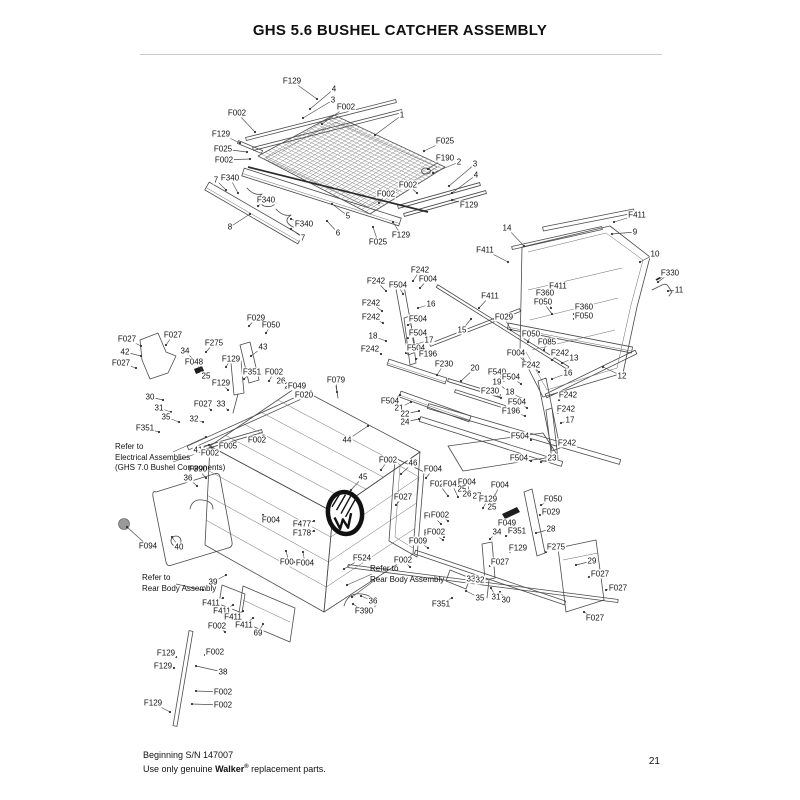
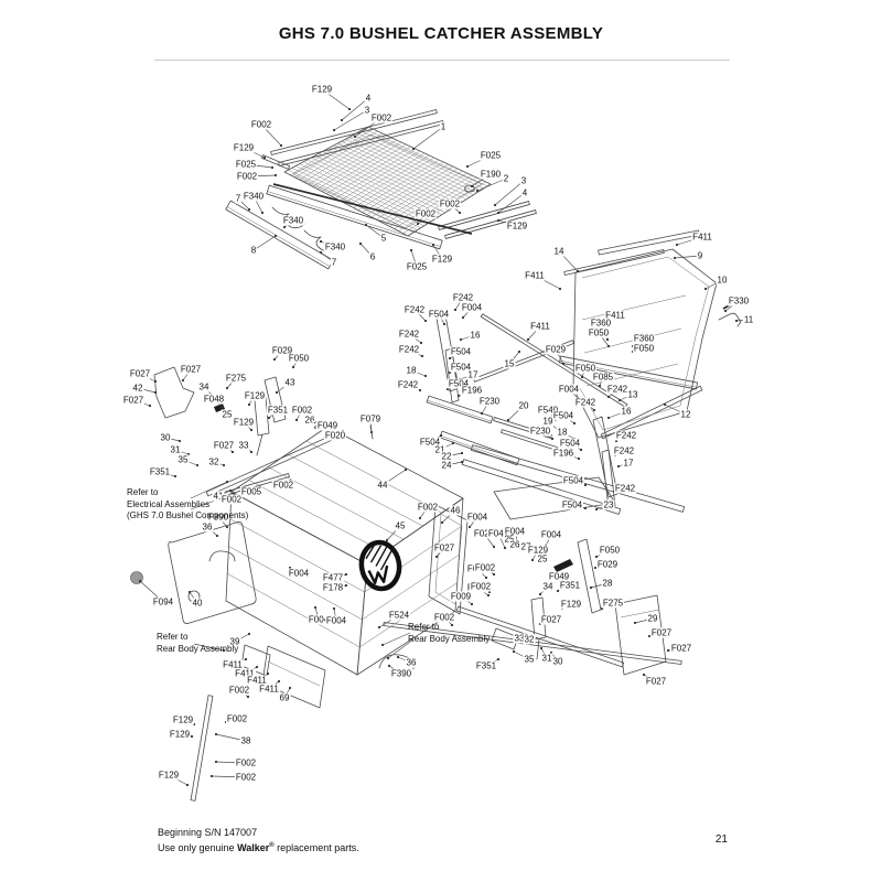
- GHS 5.6 BUSHEL CATCHER ASSEMBLY
+ GHS 7.0 BUSHEL CATCHER ASSEMBLY
  F129
  4
  3
  F002
  F002
  1
  F129
  F025
  F025
  F002
  F190
  2
  3
  4
  F002
  F129
  F002
  7
  F340
  F340
  F340
  5
  8
  7
  6
  F025
  F129
  F411
  9
  14
  F411
  10
  F330
  11
  F411
  F360
  F050
  F360
  F050
  F411
  F029
  F050
  F085
  F004
  F242
  13
  12
  F242
  16
  F54
  19
  F230
  18
  F504
  F504
  F196
  F242
  F242
  17
  F504
  F242
  F504
  23
  F242
  F004
  F242
  F504
  16
  F242
  F242
  F504
  F504
  17
  18
  F504
  F242
  F196
  F230
  15
  20
  F504
  21
  22
  24
  F079
  44
  F002
  46
  F004
  45
  F027
  F477
  F178
  F009
  F524
  F00
  F004
  F04
  F004
  26
  F129
  25
  F004
  F050
  F029
  F002
  F049
  F351
  28
  F002
  F129
  F275
  34
  F027
  29
  F027
  F027
  F027
  33
  32
  35
  31
  30
  F351
  F029
  F050
  F027
  F027
  42
  F275
  34
  F027
  F048
  F129
  43
  25
  F351
  F129
  F002
  F049
  F020
  30
  F027
  33
  31
  32
  35
  F351
  F002
  F005
  F002
  F390
  36
  F094
  40
  F004
  39
  F411
  F411
  F411
  F411
  69
  36
  F390
  F002
  F002
  F002
  F129
  F129
  38
  F002
  F129
  F002
  Refer to
  Electrical Assemblies
  (GHS 7.0 Bushel Components)
  Refer to
  Rear Body Assembly
  Refer to
  Rear Body Assembly
  Beginning S/N 147007
  Use only genuine Walker replacement parts.
  21
